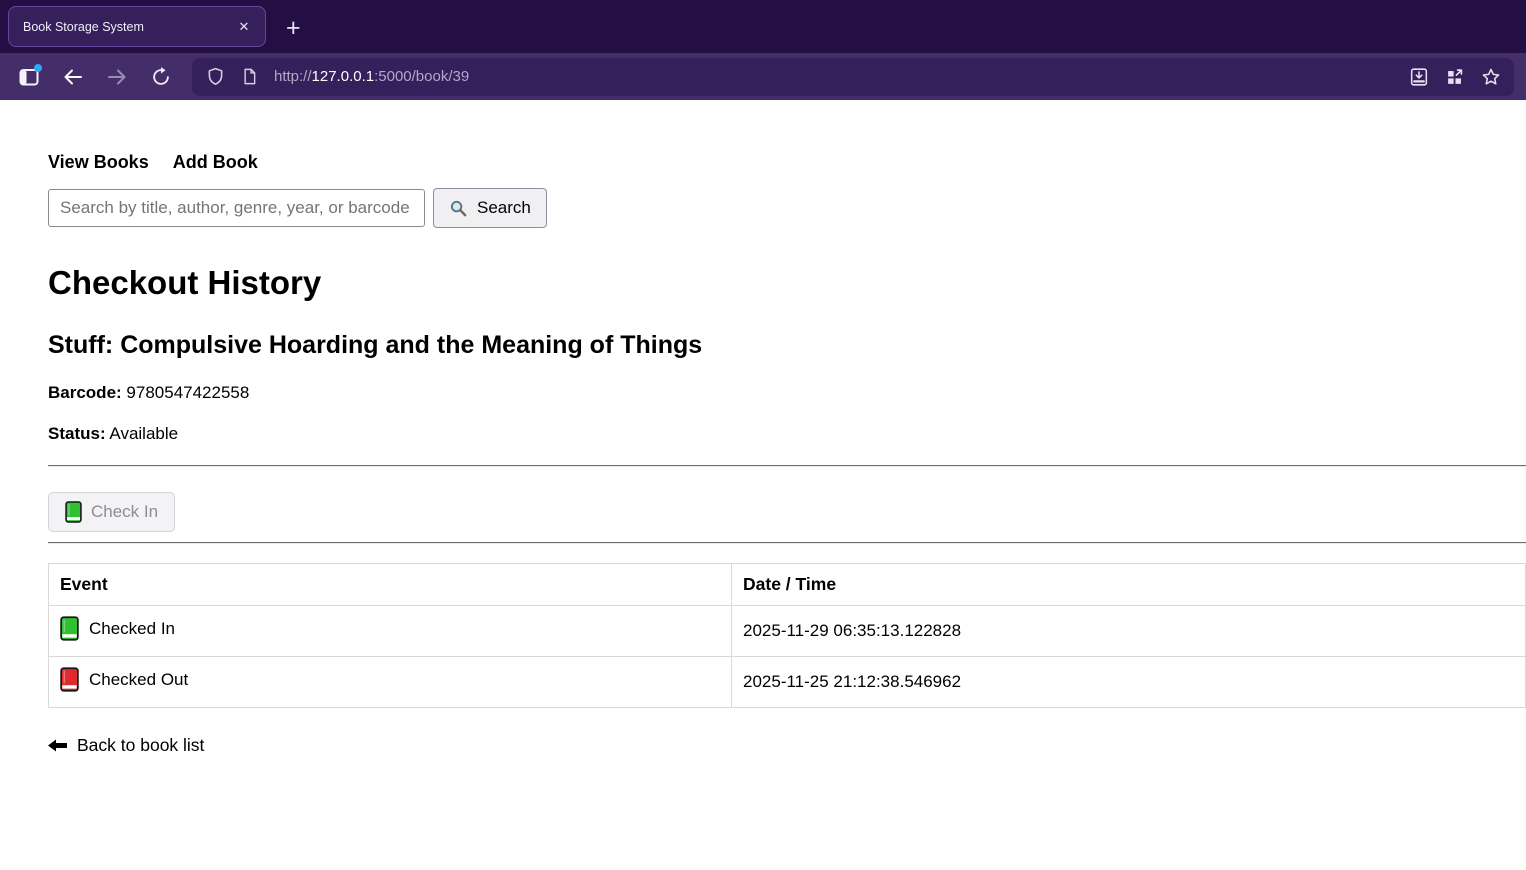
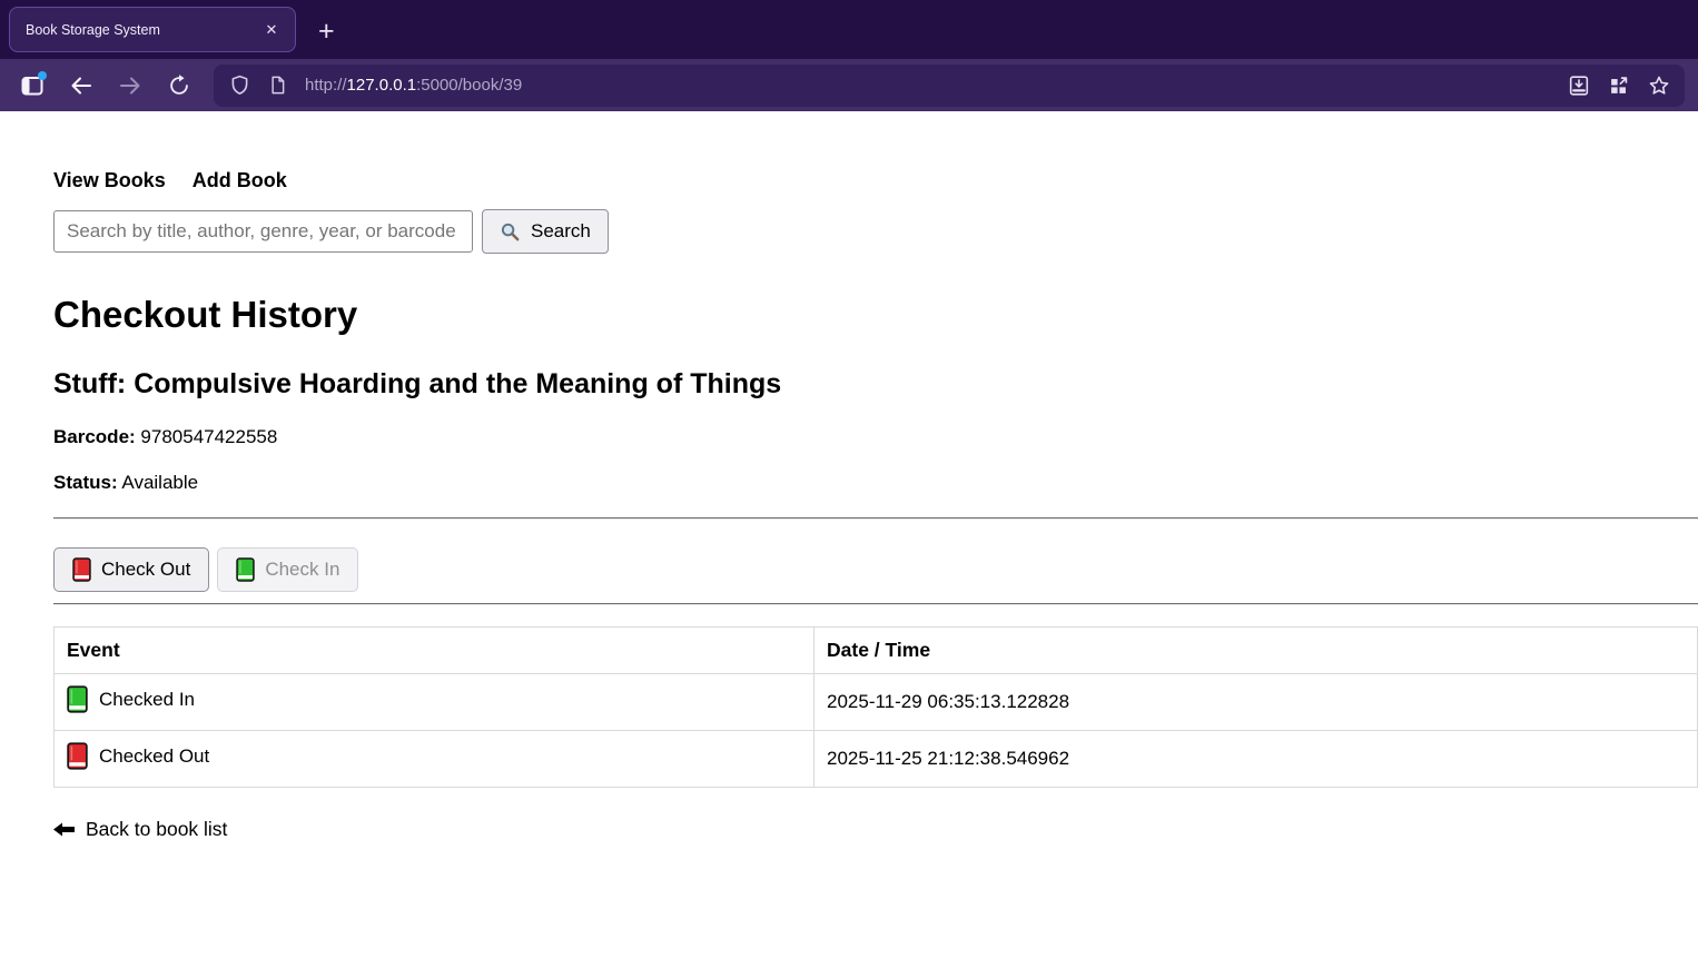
  Book Storage System
  ✕
  +
  http://127.0.0.1:5000/book/39
  View Books
  Add Book
  Search by title, author, genre, year, or barcode
  Search
  Checkout History
  Stuff: Compulsive Hoarding and the Meaning of Things
  Barcode: 9780547422558
  Status: Available
+ Check Out
  Check In
  Event	Date / Time
  Checked In	2025-11-29 06:35:13.122828
  Checked Out	2025-11-25 21:12:38.546962
  Back to book list
